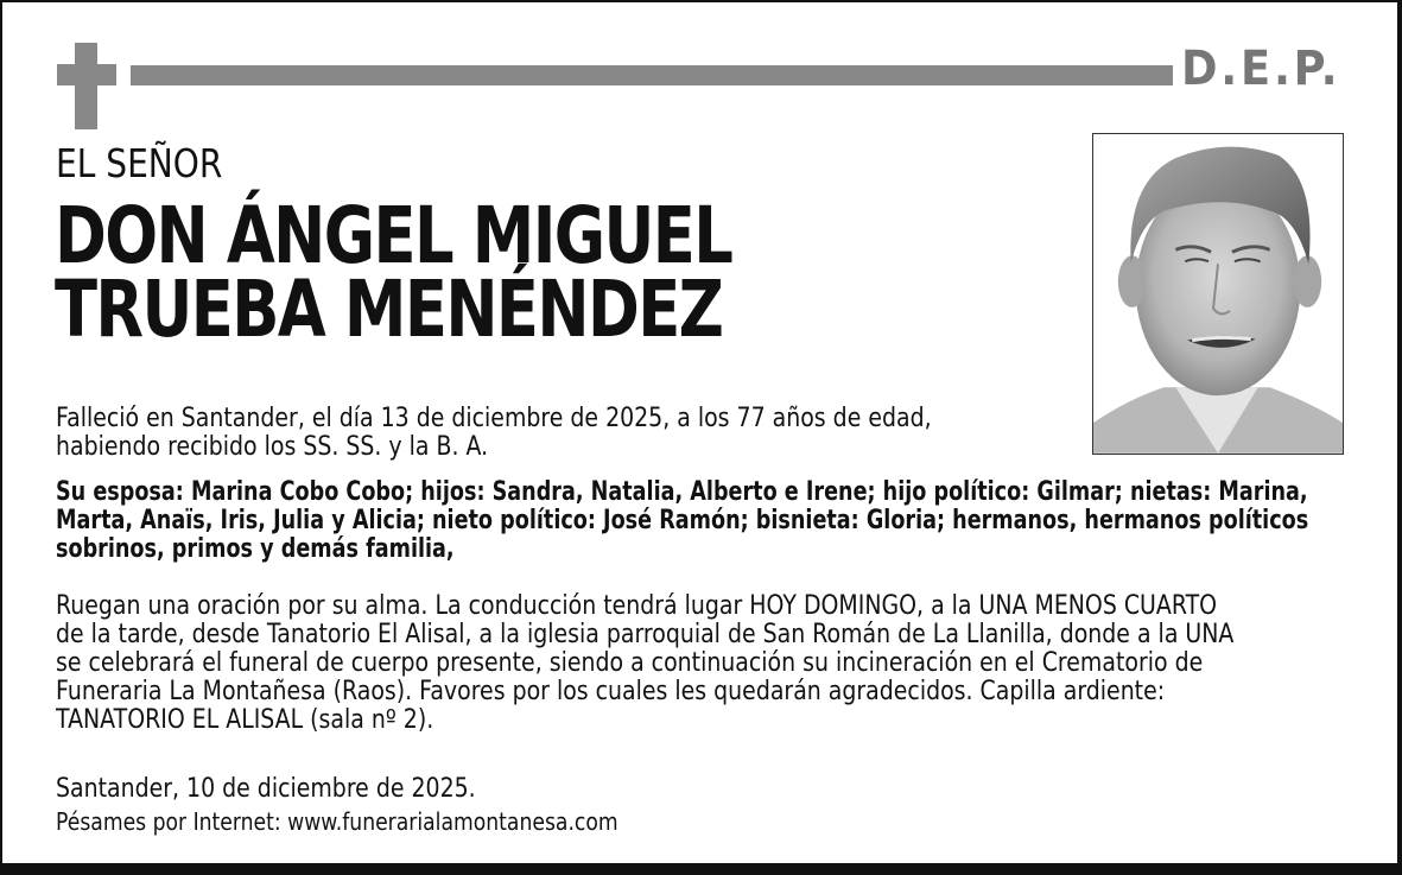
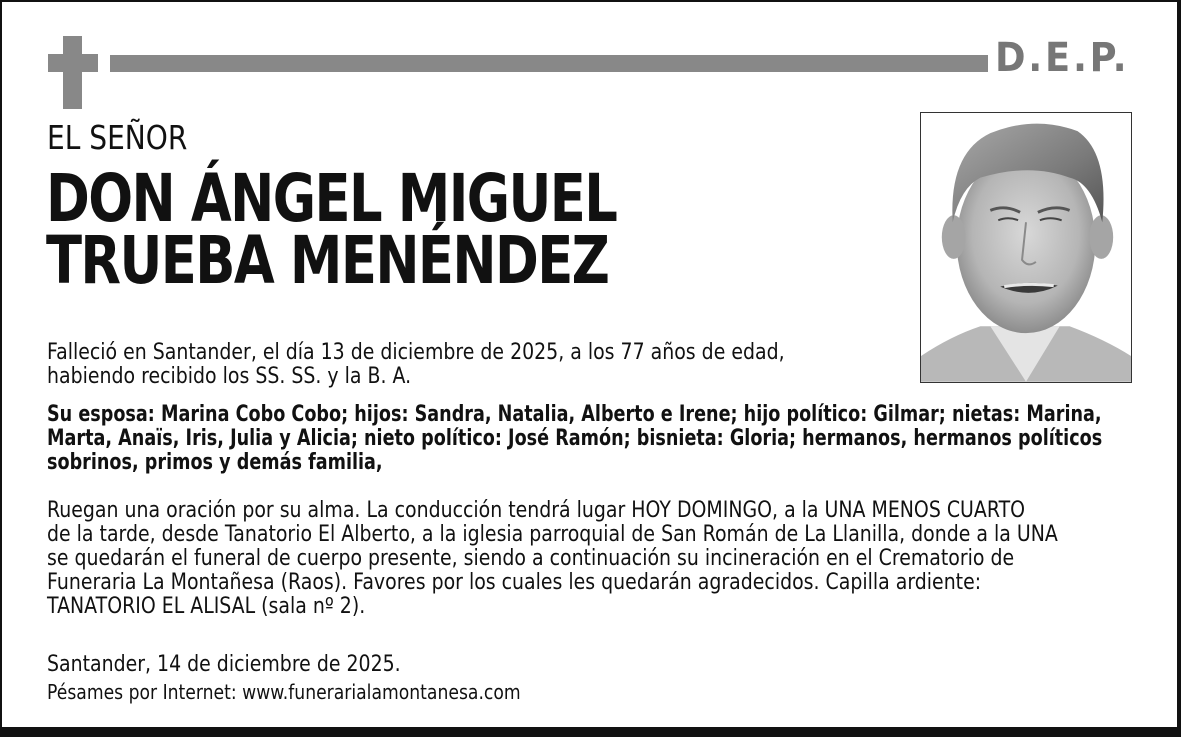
  D.E.P.
  EL SEÑOR
  DON ÁNGEL MIGUEL
  TRUEBA MENÉNDEZ
  Falleció en Santander, el día 13 de diciembre de 2025, a los 77 años de edad,
  habiendo recibido los SS. SS. y la B. A.
  Su esposa: Marina Cobo Cobo; hijos: Sandra, Natalia, Alberto e Irene; hijo político: Gilmar; nietas: Marina,
  Marta, Anaïs, Iris, Julia y Alicia; nieto político: José Ramón; bisnieta: Gloria; hermanos, hermanos políticos
  sobrinos, primos y demás familia,
  Ruegan una oración por su alma. La conducción tendrá lugar HOY DOMINGO, a la UNA MENOS CUARTO
- de la tarde, desde Tanatorio El Alisal, a la iglesia parroquial de San Román de La Llanilla, donde a la UNA
+ de la tarde, desde Tanatorio El Alberto, a la iglesia parroquial de San Román de La Llanilla, donde a la UNA
- se celebrará el funeral de cuerpo presente, siendo a continuación su incineración en el Crematorio de
+ se quedarán el funeral de cuerpo presente, siendo a continuación su incineración en el Crematorio de
  Funeraria La Montañesa (Raos). Favores por los cuales les quedarán agradecidos. Capilla ardiente:
  TANATORIO EL ALISAL (sala nº 2).
- Santander, 10 de diciembre de 2025.
+ Santander, 14 de diciembre de 2025.
  Pésames por Internet: www.funerarialamontanesa.com
